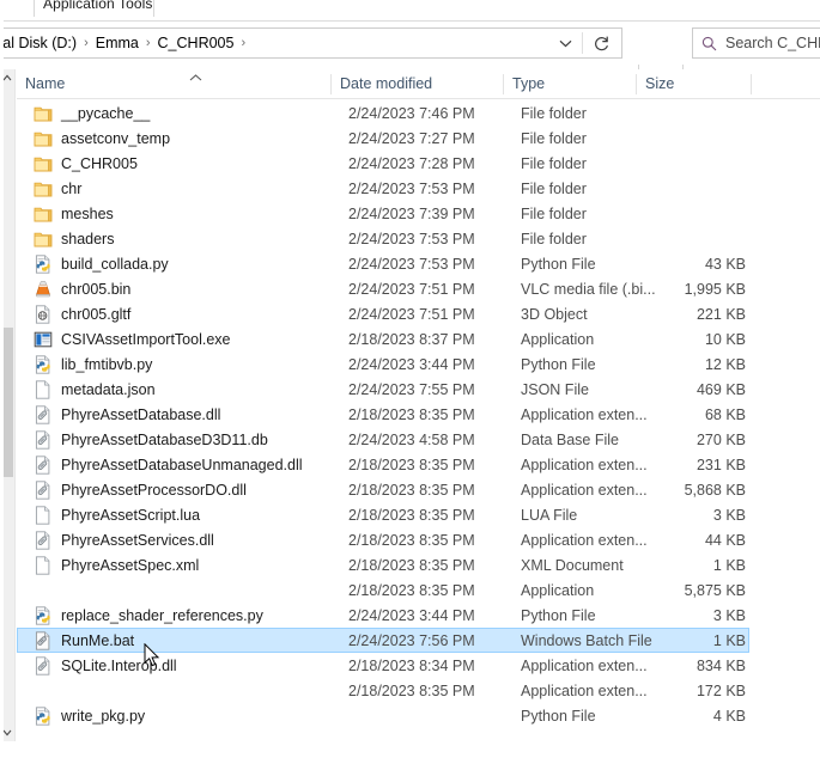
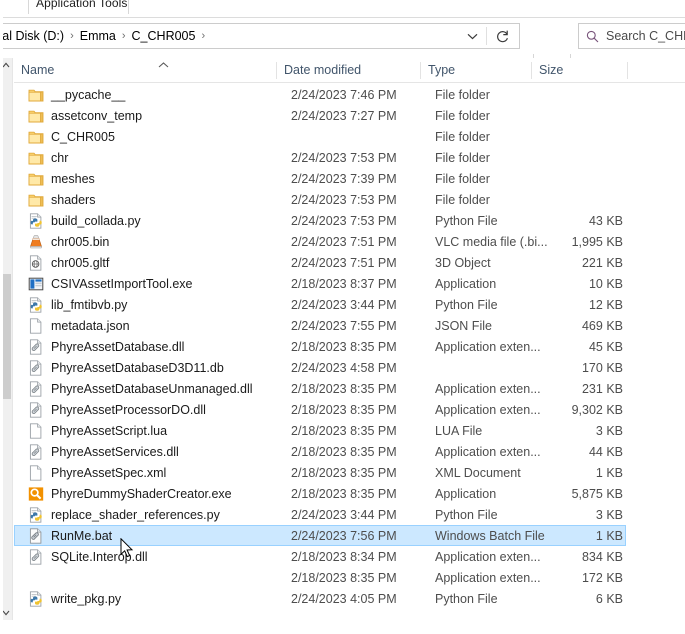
  Application Tools
  al Disk (D:)
  ›
  Emma
  ›
  C_CHR005
  ›
  Search C_CH
  Name
  Date modified
  Type
  Size
  __pycache__
  2/24/2023 7:46 PM
  File folder
  assetconv_temp
  2/24/2023 7:27 PM
  File folder
  C_CHR005
- 2/24/2023 7:28 PM
  File folder
  chr
  2/24/2023 7:53 PM
  File folder
  meshes
  2/24/2023 7:39 PM
  File folder
  shaders
  2/24/2023 7:53 PM
  File folder
  build_collada.py
  2/24/2023 7:53 PM
  Python File
  43 KB
  chr005.bin
  2/24/2023 7:51 PM
  VLC media file (.bi...
  1,995 KB
  chr005.gltf
  2/24/2023 7:51 PM
  3D Object
  221 KB
  CSIVAssetImportTool.exe
  2/18/2023 8:37 PM
  Application
  10 KB
  lib_fmtibvb.py
  2/24/2023 3:44 PM
  Python File
  12 KB
  metadata.json
  2/24/2023 7:55 PM
  JSON File
  469 KB
  PhyreAssetDatabase.dll
  2/18/2023 8:35 PM
  Application exten...
- 68 KB
+ 45 KB
  PhyreAssetDatabaseD3D11.db
  2/24/2023 4:58 PM
- Data Base File
- 270 KB
+ 170 KB
  PhyreAssetDatabaseUnmanaged.dll
  2/18/2023 8:35 PM
  Application exten...
  231 KB
  PhyreAssetProcessorDO.dll
  2/18/2023 8:35 PM
  Application exten...
- 5,868 KB
+ 9,302 KB
  PhyreAssetScript.lua
  2/18/2023 8:35 PM
  LUA File
  3 KB
  PhyreAssetServices.dll
  2/18/2023 8:35 PM
  Application exten...
  44 KB
  PhyreAssetSpec.xml
  2/18/2023 8:35 PM
  XML Document
  1 KB
+ PhyreDummyShaderCreator.exe
  2/18/2023 8:35 PM
  Application
  5,875 KB
  replace_shader_references.py
  2/24/2023 3:44 PM
  Python File
  3 KB
  RunMe.bat
  2/24/2023 7:56 PM
  Windows Batch File
  1 KB
  SQLite.Intero.dll
  2/18/2023 8:34 PM
  Application exten...
  834 KB
  2/18/2023 8:35 PM
  Application exten...
  172 KB
  write_pkg.py
+ 2/24/2023 4:05 PM
  Python File
- 4 KB
+ 6 KB
